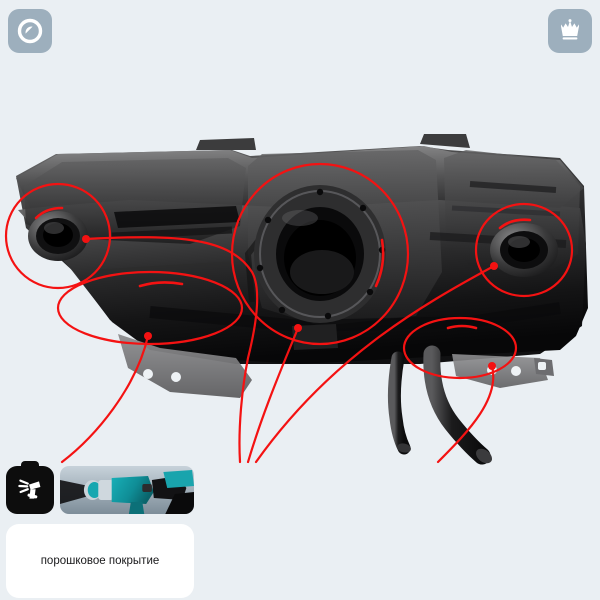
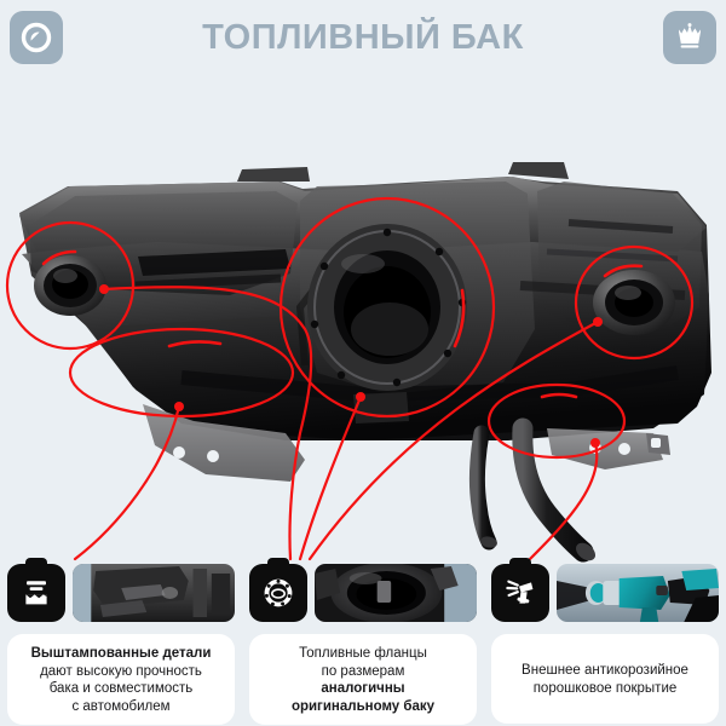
+ ТОПЛИВНЫЙ БАК
+ Выштампованные детали
+ дают высокую прочность
+ бака и совместимость
+ с автомобилем
+ Топливные фланцы
+ по размерам
+ аналогичны
+ оригинальному баку
+ Внешнее антикорозийное
  порошковое покрытие
